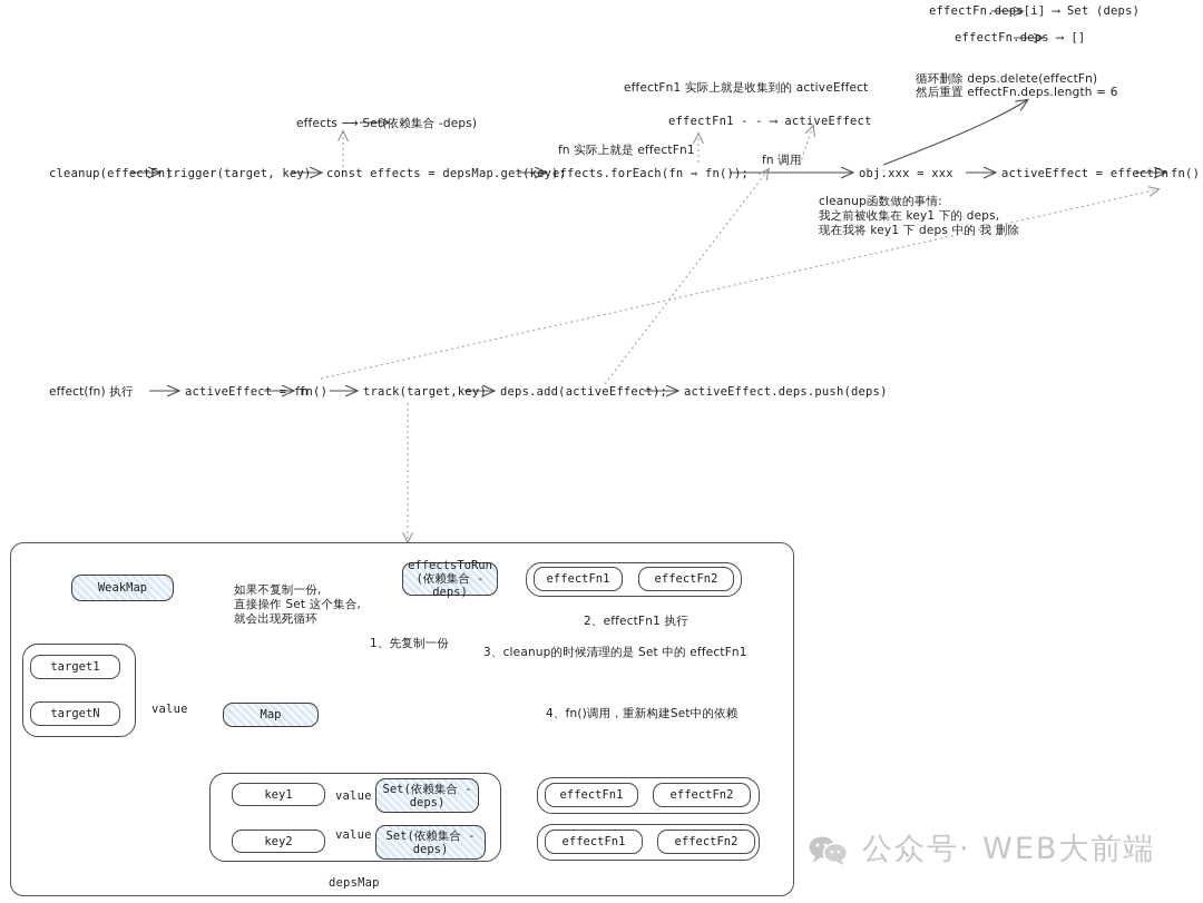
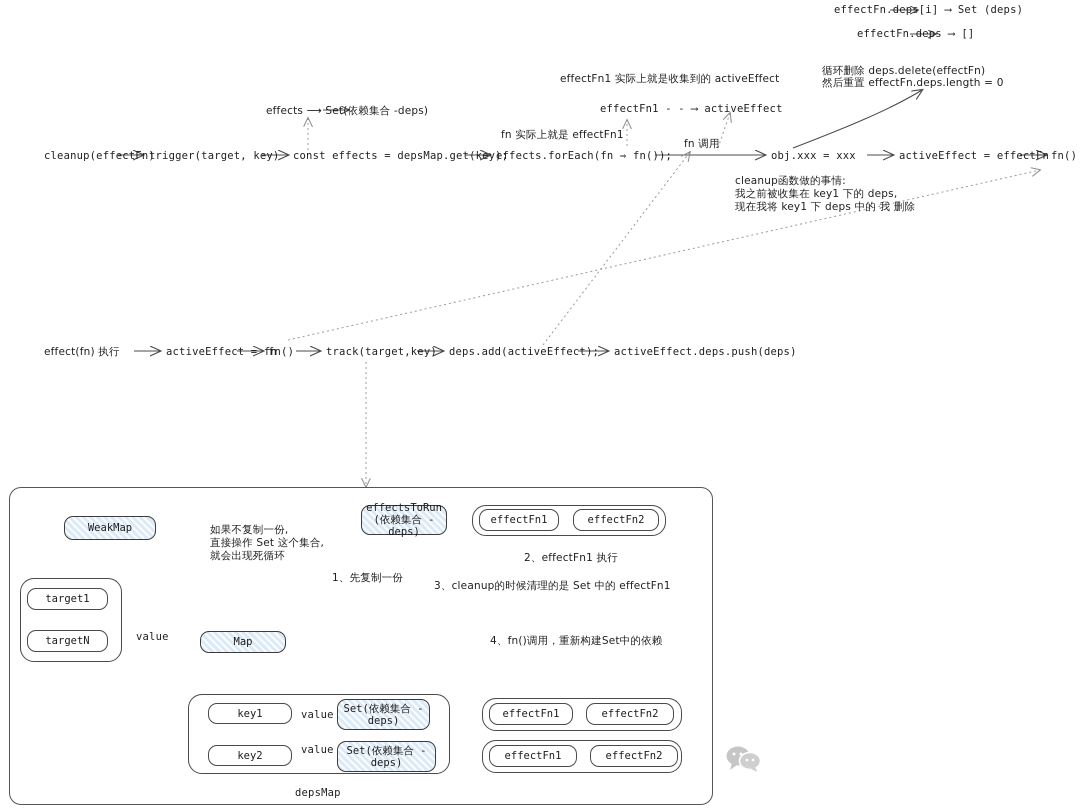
  effectFn.deps[i] ⟶ Set (deps)
  effectFn.deps ⟶ []
  循环删除 deps.delete(effectFn)
- 然后重置 effectFn.deps.length = 6
+ 然后重置 effectFn.deps.length = 0
  effectFn1 实际上就是收集到的 activeEffect
  effects ⟶ Set(依赖集合 -deps)
  effectFn1 - - ⟶ activeEffect
  fn 实际上就是 effectFn1
  fn 调用
  cleanup函数做的事情:
  我之前被收集在 key1 下的 deps,
  现在我将 key1 下 deps 中的 我 删除
  cleanup(effectFn)
  trigger(target, key)
  const effects = depsMap.get(key);
  effects.forEach(fn ⇒ fn());
  obj.xxx = xxx
  activeEffect = effectFn
  fn()
  effect(fn) 执行
  activeEffect = fn
  fn()
  track(target,key)
  deps.add(activeEffect);
  activeEffect.deps.push(deps)
  WeakMap
  如果不复制一份,
  直接操作 Set 这个集合,
  就会出现死循环
  target1
  targetN
  value
  Map
  effectsToRun
  (依赖集合 -deps)
  effectFn1
  effectFn2
  1、先复制一份
  2、effectFn1 执行
  3、cleanup的时候清理的是 Set 中的 effectFn1
  4、fn()调用，重新构建Set中的依赖
  depsMap
  key1
  key2
  value
  value
  Set(依赖集合 -
  deps)
  Set(依赖集合 -
  deps)
  effectFn1
  effectFn2
  effectFn1
  effectFn2
- 公众号· WEB大前端
